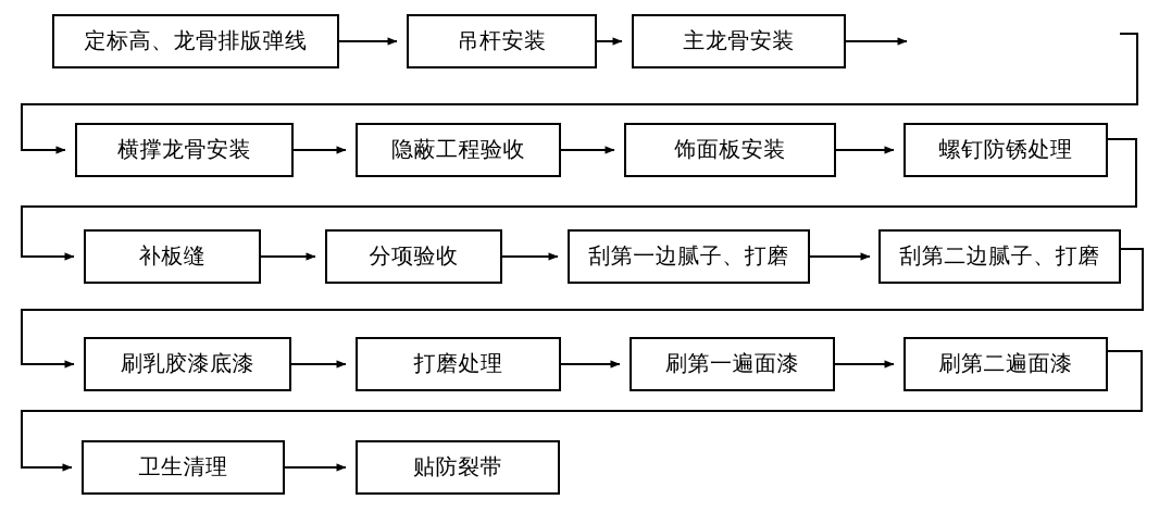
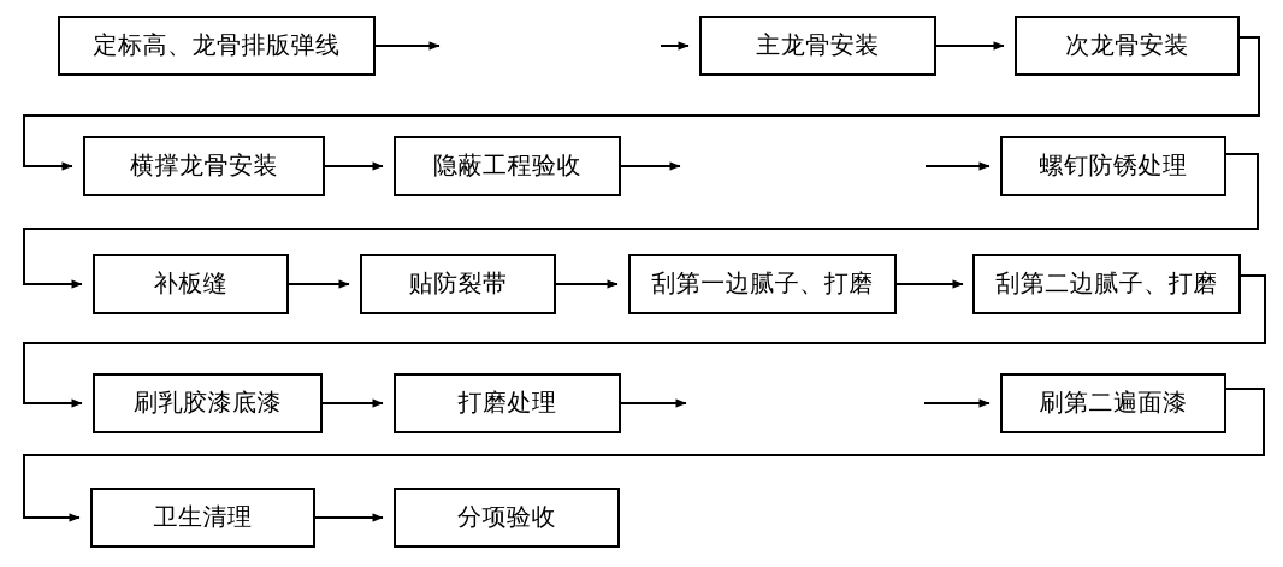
  定标高、龙骨排版弹线
- 吊杆安装
  主龙骨安装
+ 次龙骨安装
  横撑龙骨安装
  隐蔽工程验收
- 饰面板安装
  螺钉防锈处理
  补板缝
- 分项验收
+ 贴防裂带
  刮第一边腻子、打磨
  刮第二边腻子、打磨
  刷乳胶漆底漆
  打磨处理
- 刷第一遍面漆
  刷第二遍面漆
  卫生清理
- 贴防裂带
+ 分项验收
